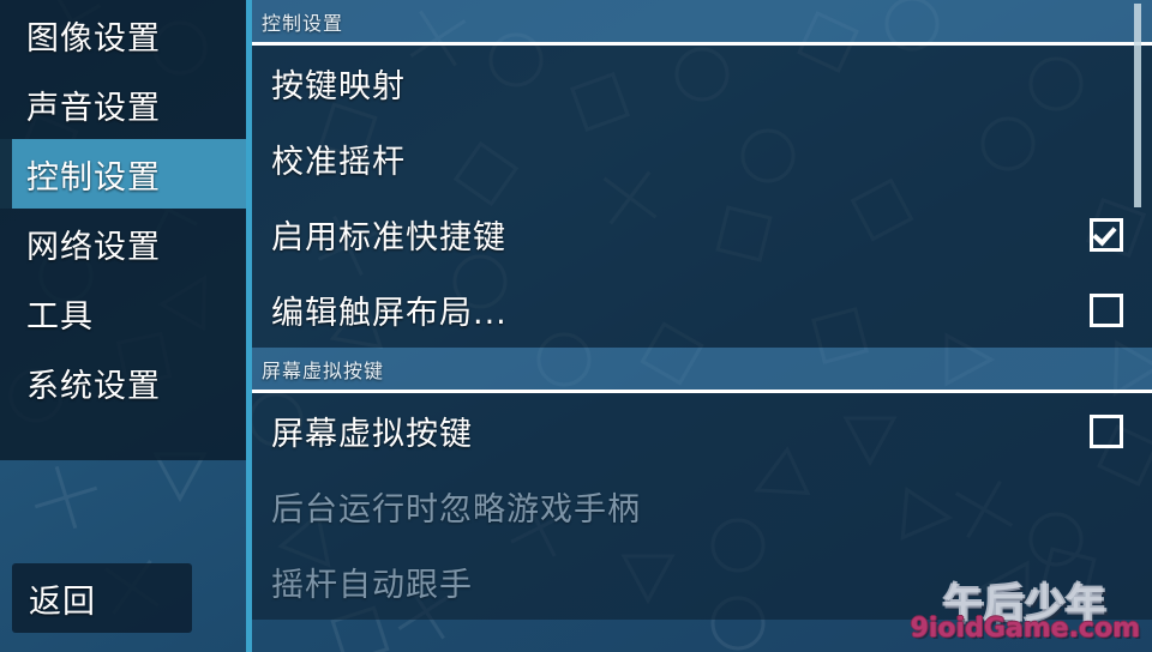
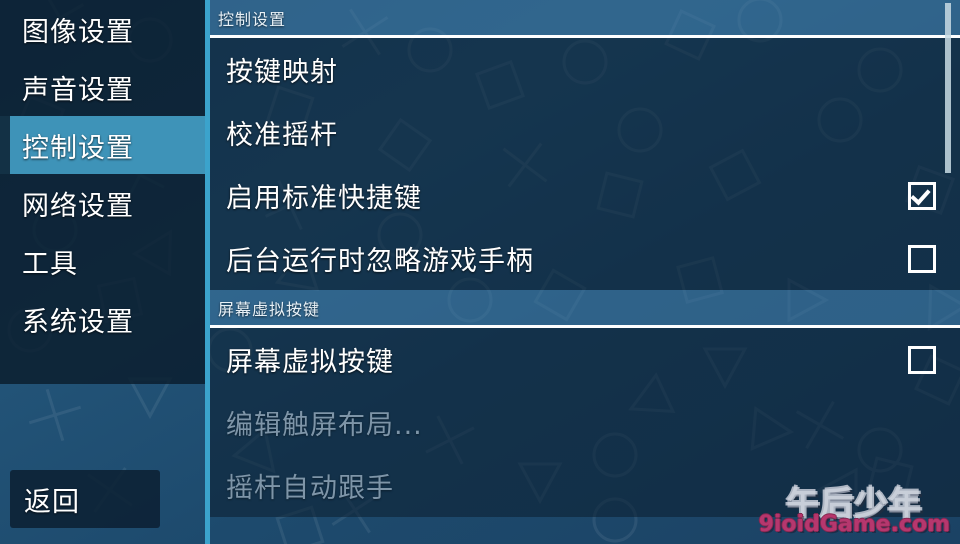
  图像设置
  声音设置
  控制设置
  网络设置
  工具
  系统设置
  返回
  控制设置
  按键映射
  校准摇杆
  启用标准快捷键
- 编辑触屏布局...
+ 后台运行时忽略游戏手柄
  屏幕虚拟按键
  屏幕虚拟按键
- 后台运行时忽略游戏手柄
+ 编辑触屏布局...
  摇杆自动跟手
  午后少年
  9ioidGame.com
